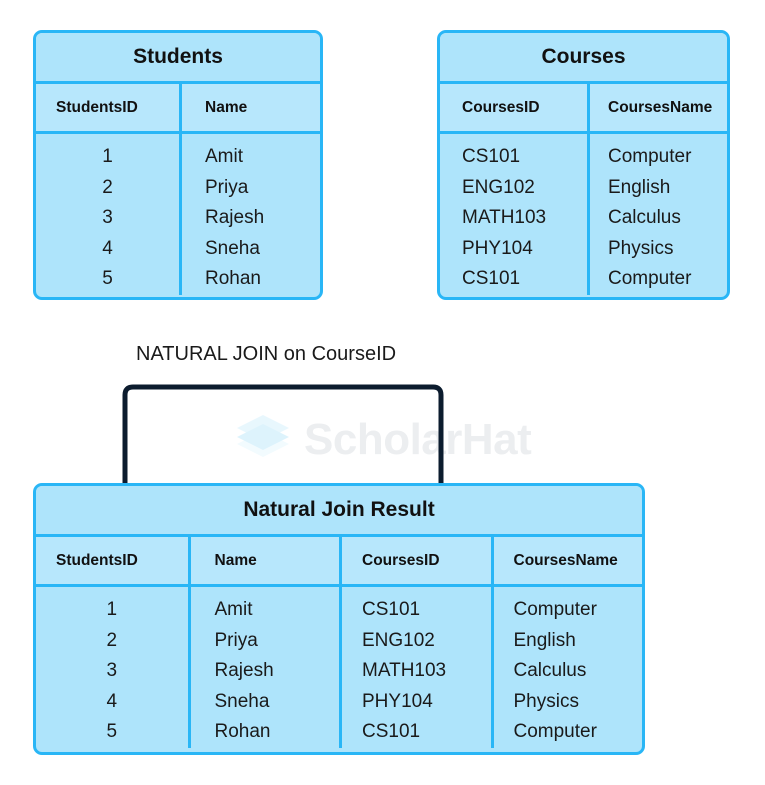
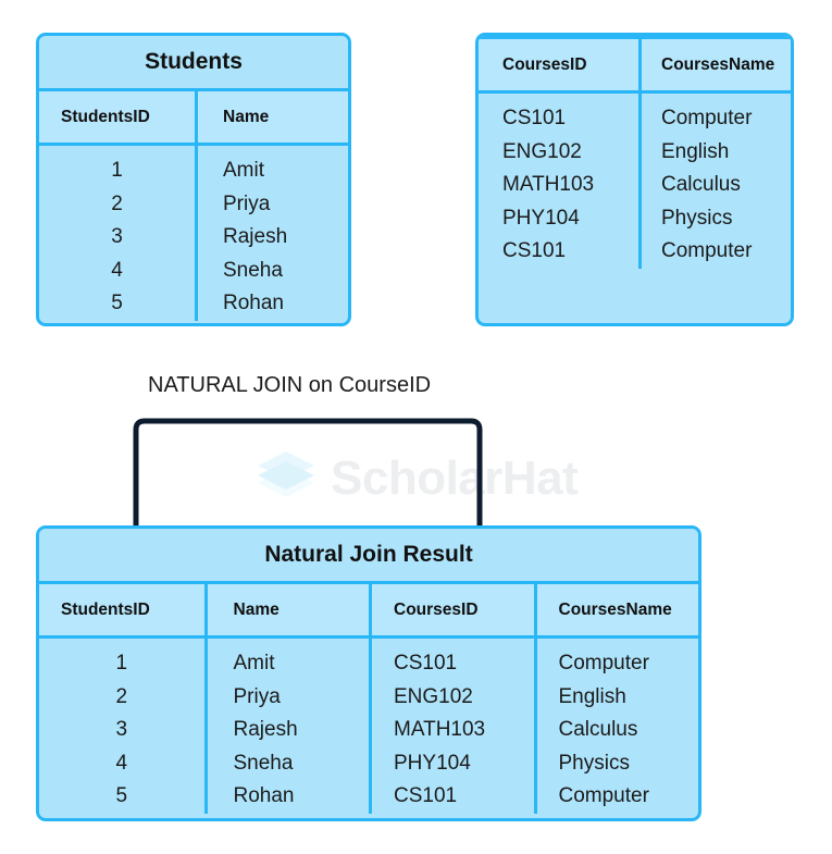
  ScholarHat
  Students
  StudentsID
  Name
  1
  2
  3
  4
  5
  Amit
  Priya
  Rajesh
  Sneha
  Rohan
- Courses
  CoursesID
  CoursesName
  CS101
  ENG102
  MATH103
  PHY104
  CS101
  Computer
  English
  Calculus
  Physics
  Computer
  NATURAL JOIN on CourseID
  Natural Join Result
  StudentsID
  Name
  CoursesID
  CoursesName
  1
  2
  3
  4
  5
  Amit
  Priya
  Rajesh
  Sneha
  Rohan
  CS101
  ENG102
  MATH103
  PHY104
  CS101
  Computer
  English
  Calculus
  Physics
  Computer
